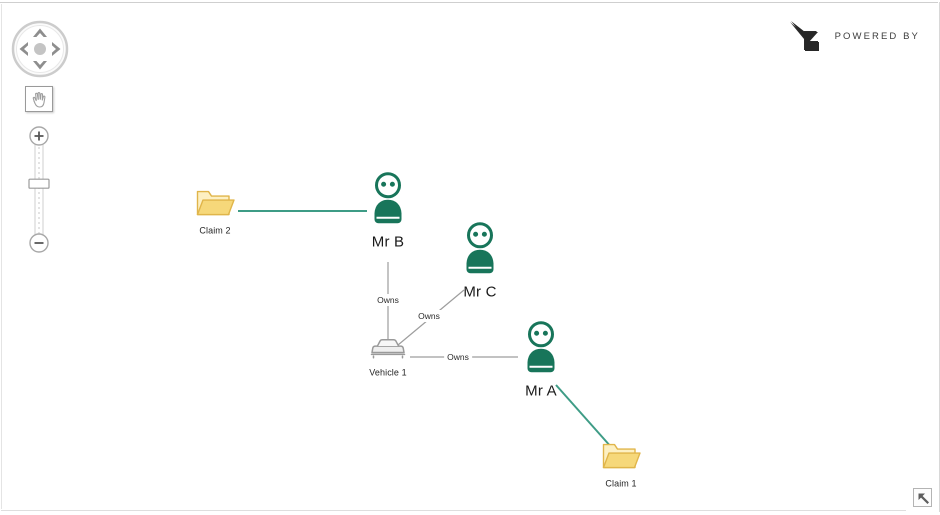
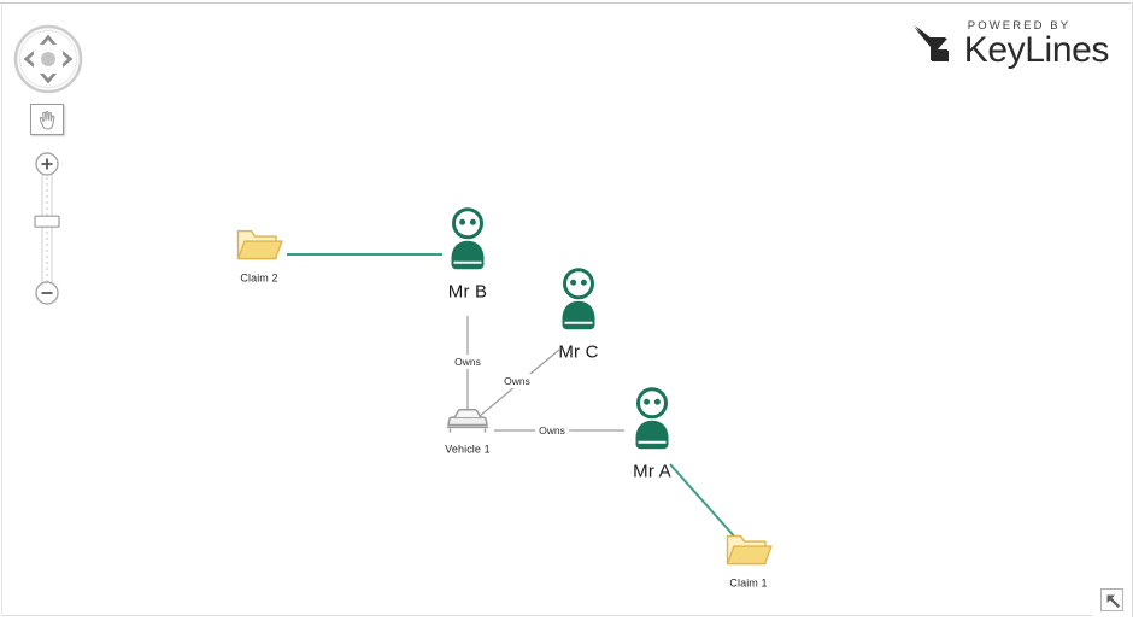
  Claim 2
  Mr B
  Mr C
  Vehicle 1
  Mr A
  Claim 1
  Owns
  Owns
  Owns
  POWERED BY
+ KeyLines
